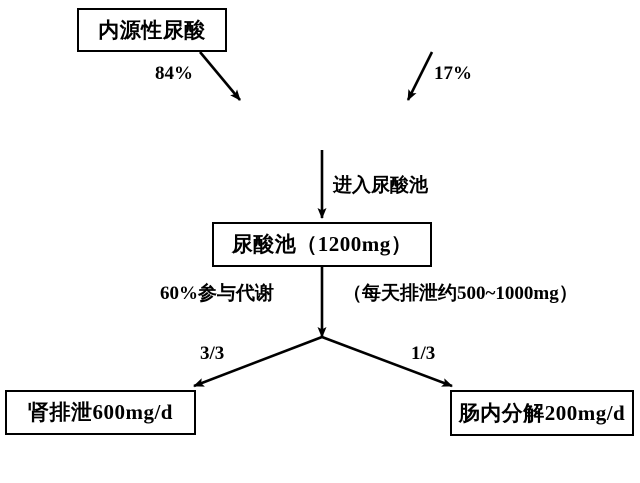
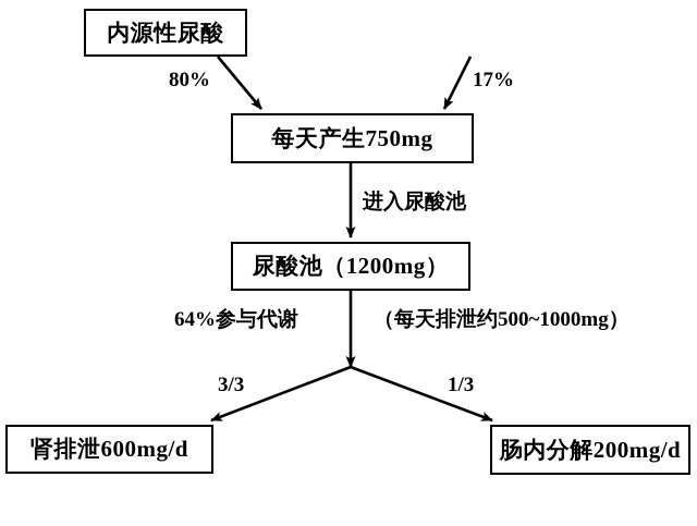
  内源性尿酸
+ 每天产生750mg
  尿酸池（1200mg）
  肾排泄600mg/d
  肠内分解200mg/d
- 84%
+ 80%
  17%
  进入尿酸池
- 60%参与代谢
+ 64%参与代谢
  （每天排泄约500~1000mg）
  3/3
  1/3
